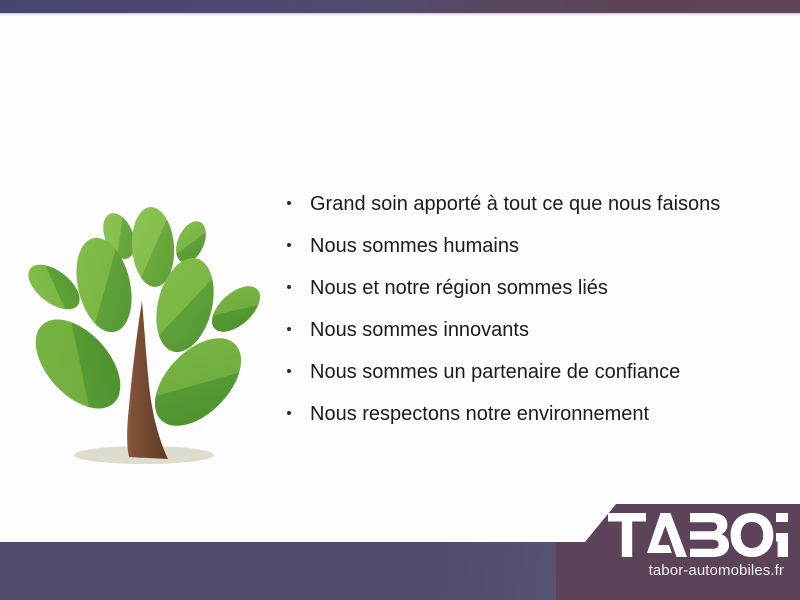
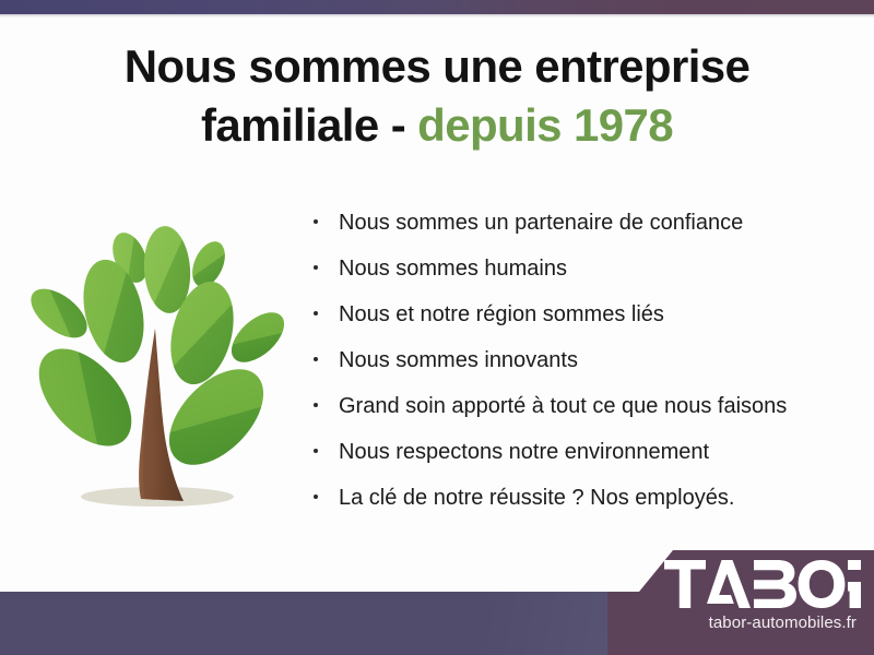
+ Nous sommes une entreprise
+ familiale - depuis 1978
- Grand soin apporté à tout ce que nous faisons
+ Nous sommes un partenaire de confiance
  Nous sommes humains
  Nous et notre région sommes liés
  Nous sommes innovants
- Nous sommes un partenaire de confiance
+ Grand soin apporté à tout ce que nous faisons
  Nous respectons notre environnement
+ La clé de notre réussite ? Nos employés.
  tabor-automobiles.fr
